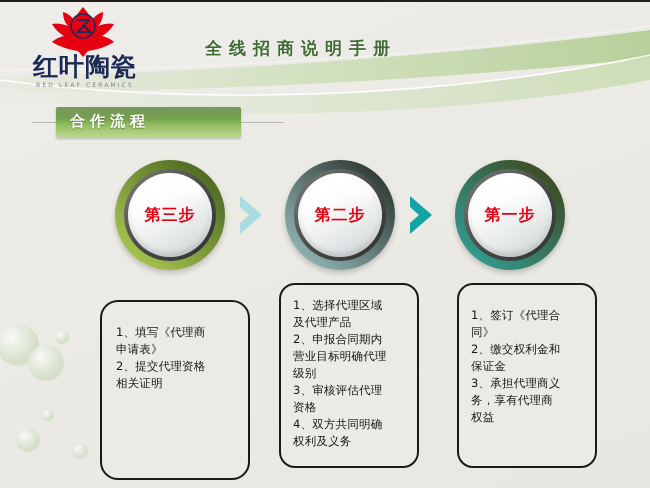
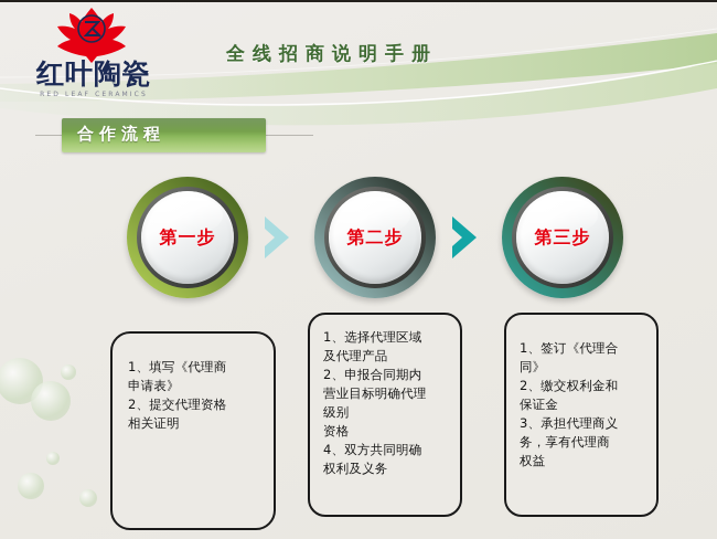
  红叶陶瓷
  全线招商说明手册
  合作流程
- 第三步
+ 第一步
  第二步
- 第一步
+ 第三步
  1、填写《代理商
  申请表》
  2、提交代理资格
  相关证明
  1、选择代理区域
  及代理产品
  2、申报合同期内
  营业目标明确代理
  级别
- 3、审核评估代理
  资格
  4、双方共同明确
  权利及义务
  1、签订《代理合
  同》
  2、缴交权利金和
  保证金
  3、承担代理商义
  务，享有代理商
  权益
